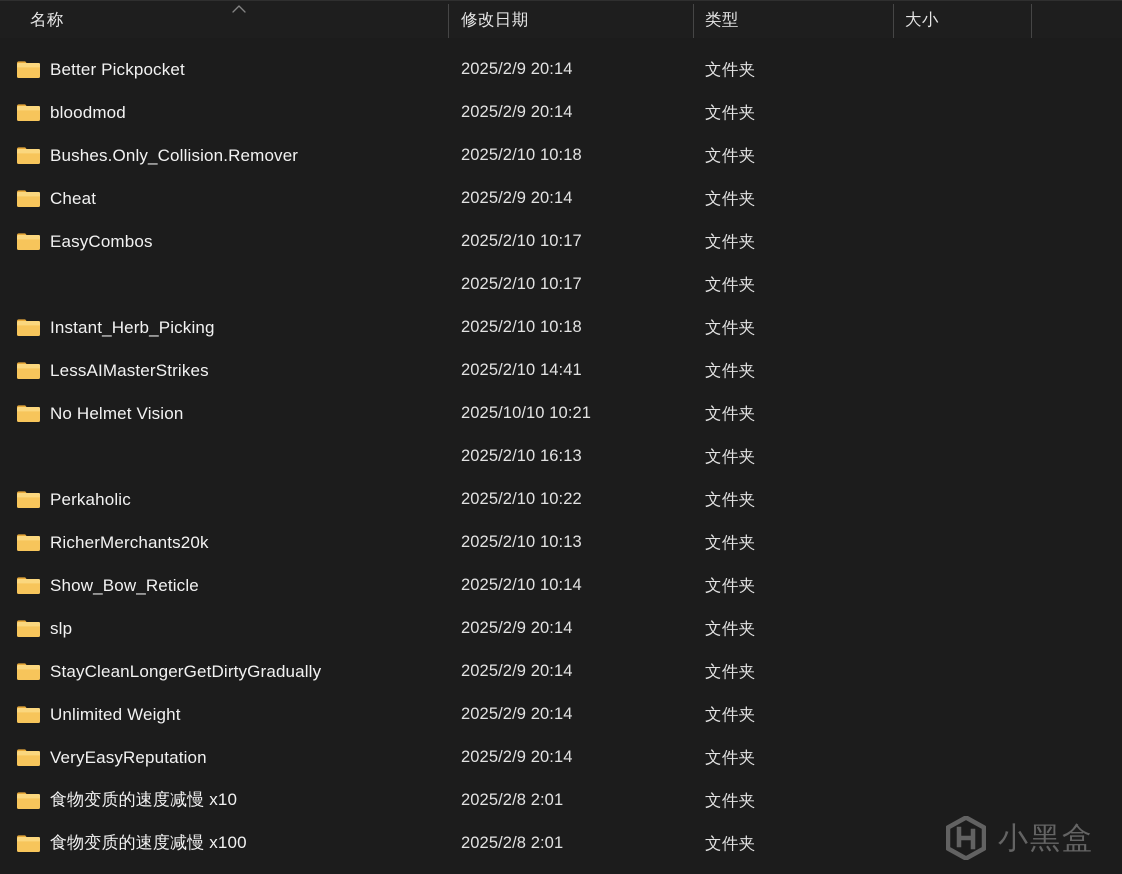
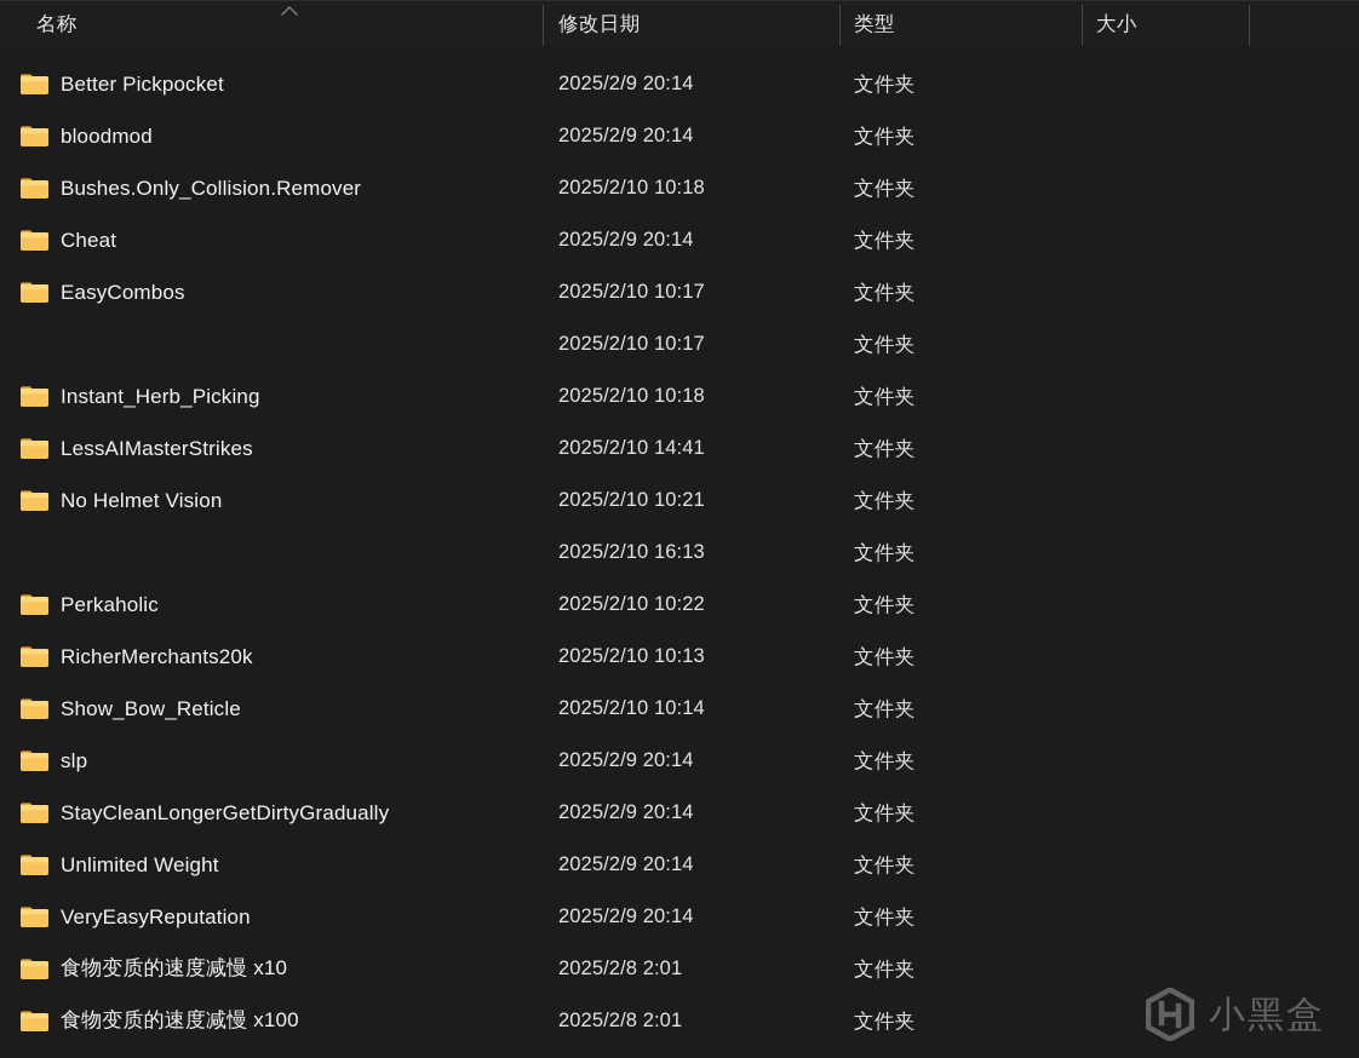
  名称
  修改日期
  类型
  大小
  Better Pickpocket
  2025/2/9 20:14
  文件夹
  bloodmod
  2025/2/9 20:14
  文件夹
  Bushes.Only_Collision.Remover
  2025/2/10 10:18
  文件夹
  Cheat
  2025/2/9 20:14
  文件夹
  EasyCombos
  2025/2/10 10:17
  文件夹
  2025/2/10 10:17
  文件夹
  Instant_Herb_Picking
  2025/2/10 10:18
  文件夹
  LessAIMasterStrikes
  2025/2/10 14:41
  文件夹
  No Helmet Vision
- 2025/10/10 10:21
+ 2025/2/10 10:21
  文件夹
  2025/2/10 16:13
  文件夹
  Perkaholic
  2025/2/10 10:22
  文件夹
  RicherMerchants20k
  2025/2/10 10:13
  文件夹
  Show_Bow_Reticle
  2025/2/10 10:14
  文件夹
  slp
  2025/2/9 20:14
  文件夹
  StayCleanLongerGetDirtyGradually
  2025/2/9 20:14
  文件夹
  Unlimited Weight
  2025/2/9 20:14
  文件夹
  VeryEasyReputation
  2025/2/9 20:14
  文件夹
  食物变质的速度减慢 x10
  2025/2/8 2:01
  文件夹
  食物变质的速度减慢 x100
  2025/2/8 2:01
  文件夹
  小黑盒
